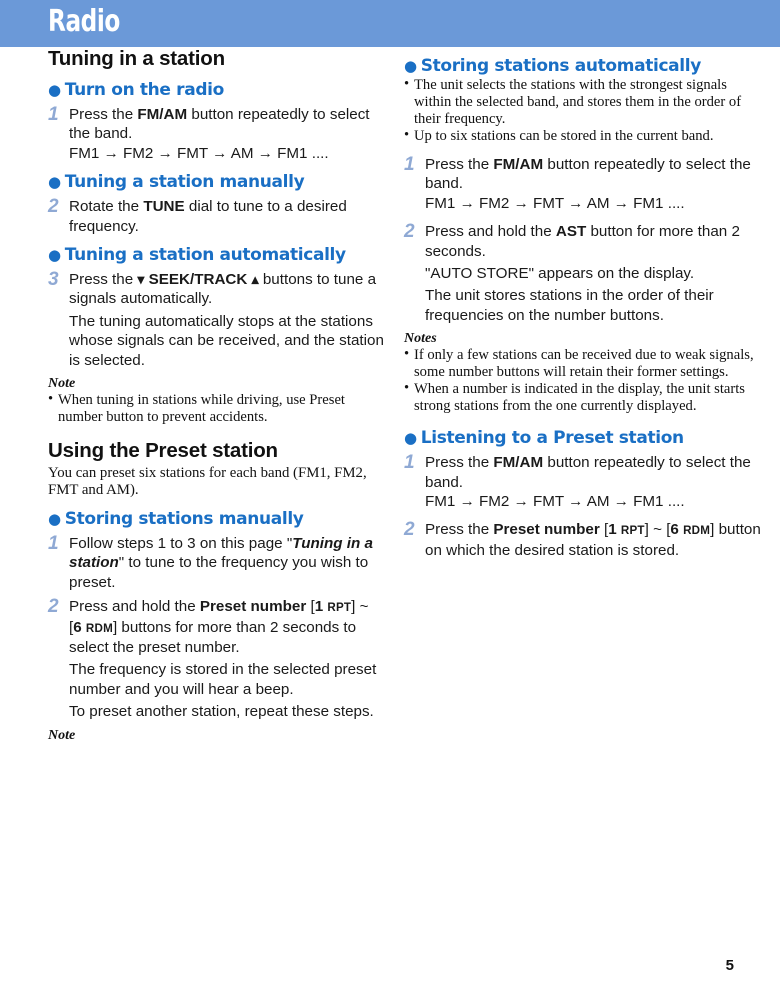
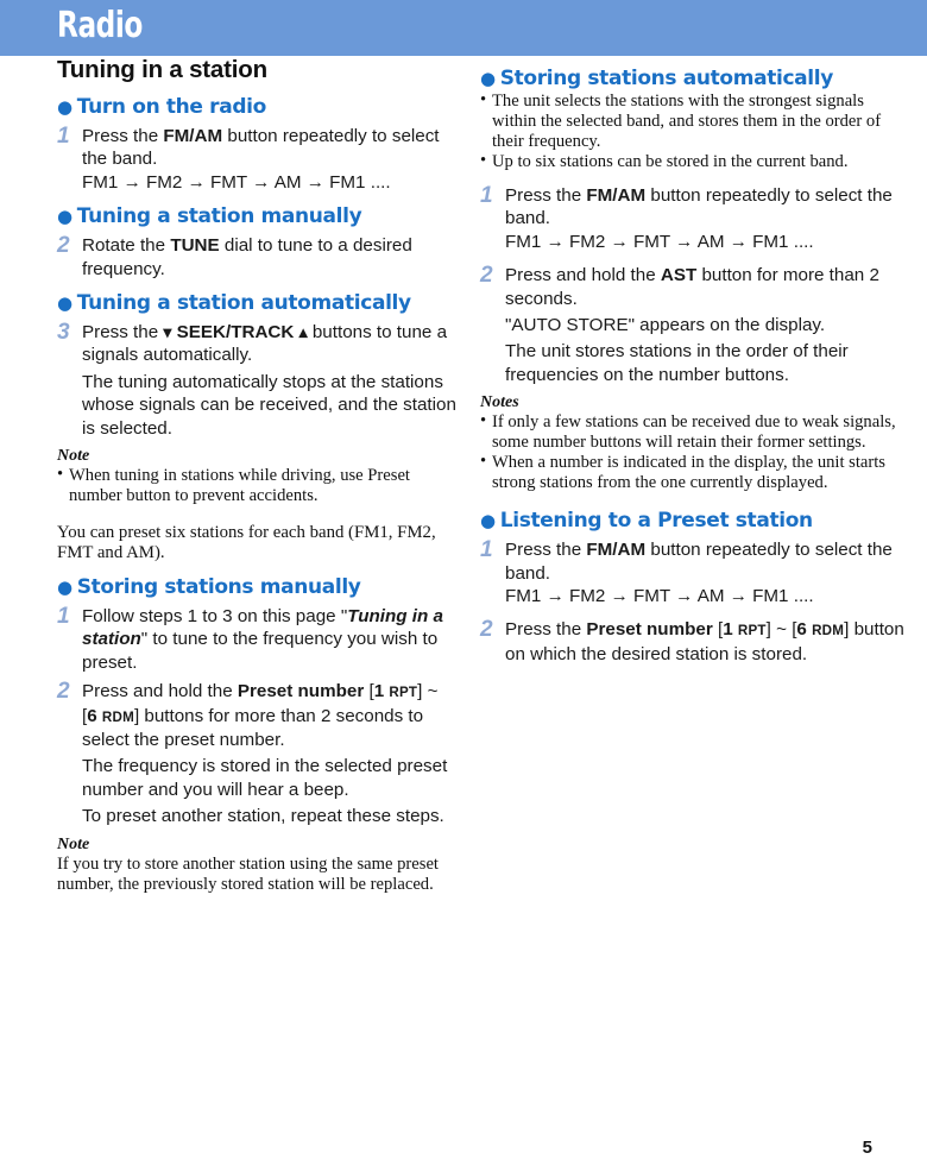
  Radio
  Tuning in a station
  ● Turn on the radio
  1
  Press the FM/AM button repeatedly to select the band.
  FM1 → FM2 → FMT → AM → FM1 ....
  ● Tuning a station manually
  2
  Rotate the TUNE dial to tune to a desired frequency.
  ● Tuning a station automatically
  3
  Press the ▾ SEEK/TRACK ▴ buttons to tune a signals automatically.
  The tuning automatically stops at the stations whose signals can be received, and the station is selected.
  Note
  •
  When tuning in stations while driving, use Preset number button to prevent accidents.
- Using the Preset station
  You can preset six stations for each band (FM1, FM2, FMT and AM).
  ● Storing stations manually
  1
  Follow steps 1 to 3 on this page "Tuning in a station" to tune to the frequency you wish to preset.
  2
  Press and hold the Preset number [1 RPT] ~ [6 RDM] buttons for more than 2 seconds to select the preset number.
  The frequency is stored in the selected preset number and you will hear a beep.
  To preset another station, repeat these steps.
  Note
+ If you try to store another station using the same preset number, the previously stored station will be replaced.
  ● Storing stations automatically
  •
  The unit selects the stations with the strongest signals within the selected band, and stores them in the order of their frequency.
  •
  Up to six stations can be stored in the current band.
  1
  Press the FM/AM button repeatedly to select the band.
  FM1 → FM2 → FMT → AM → FM1 ....
  2
  Press and hold the AST button for more than 2 seconds.
  "AUTO STORE" appears on the display.
  The unit stores stations in the order of their frequencies on the number buttons.
  Notes
  •
  If only a few stations can be received due to weak signals, some number buttons will retain their former settings.
  •
  When a number is indicated in the display, the unit starts strong stations from the one currently displayed.
  ● Listening to a Preset station
  1
  Press the FM/AM button repeatedly to select the band.
  FM1 → FM2 → FMT → AM → FM1 ....
  2
  Press the Preset number [1 RPT] ~ [6 RDM] button on which the desired station is stored.
  5
